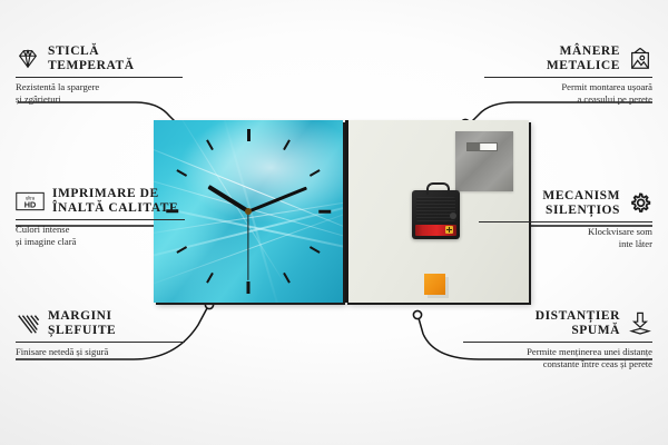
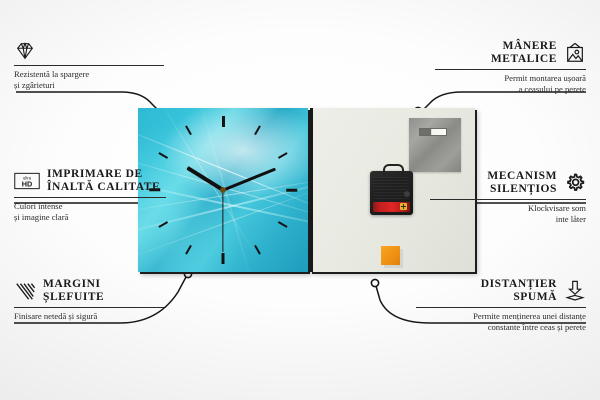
- STICLĂ
- TEMPERATĂ
  Rezistentă la spargere
  și zgârieturi
  HD
  IMPRIMARE DE
  ÎNALTĂ CALITATE
  Culori intense
  și imagine clară
  MARGINI
  ȘLEFUITE
  Finisare netedă și sigură
  MÂNERE
  METALICE
  Permit montarea ușoară
  a ceasului pe perete
  MECANISM
  SILENȚIOS
  Klockvisare som
  inte låter
  DISTANȚIER
  SPUMĂ
  Permite menținerea unei distanțe
  constante între ceas și perete
